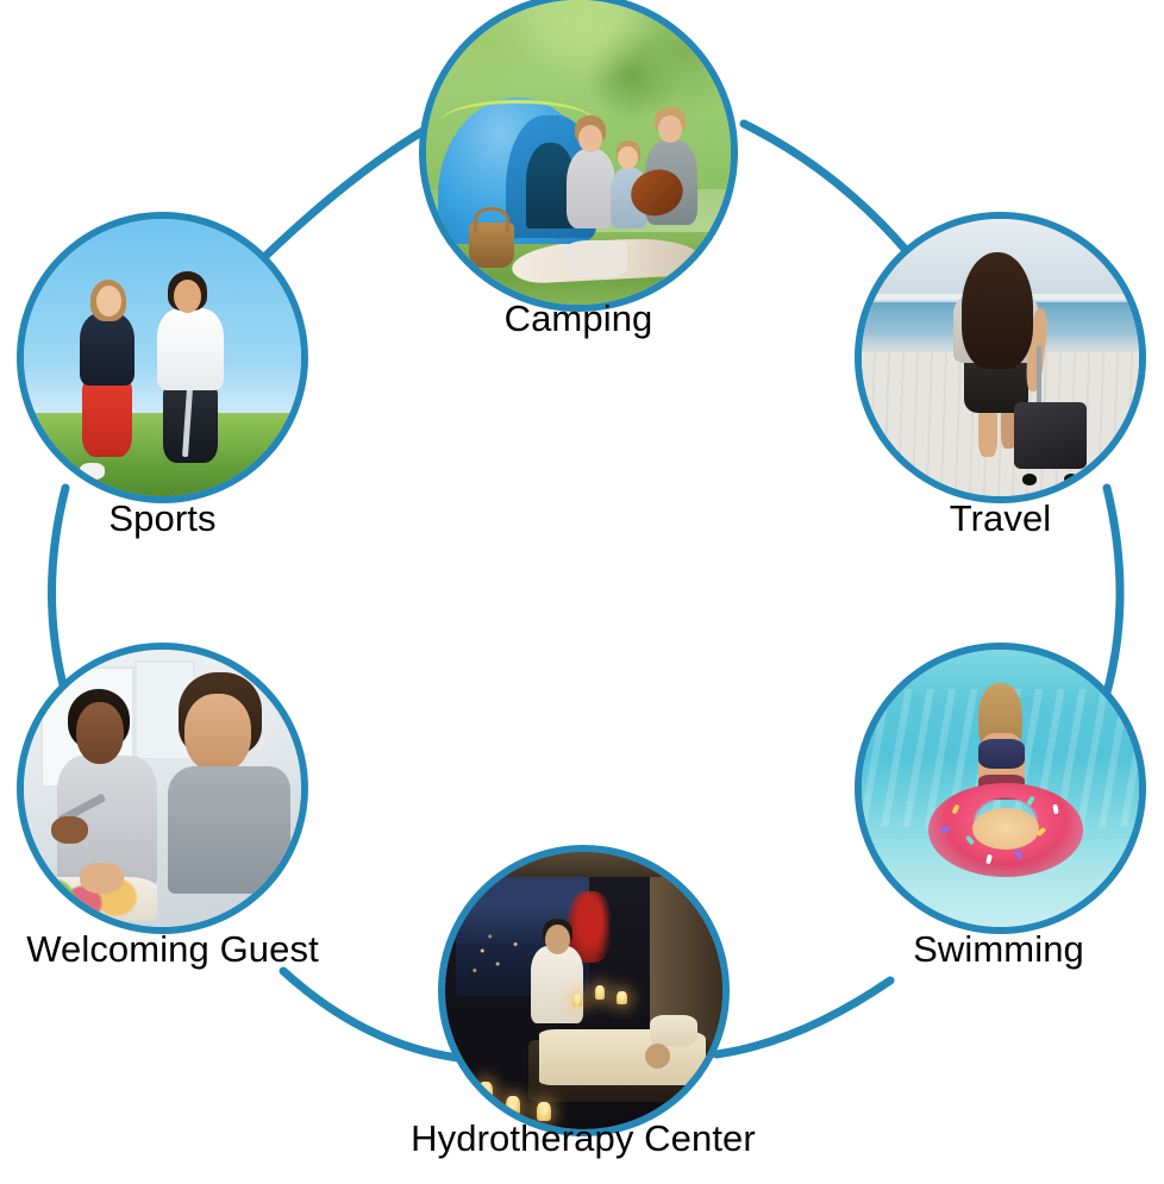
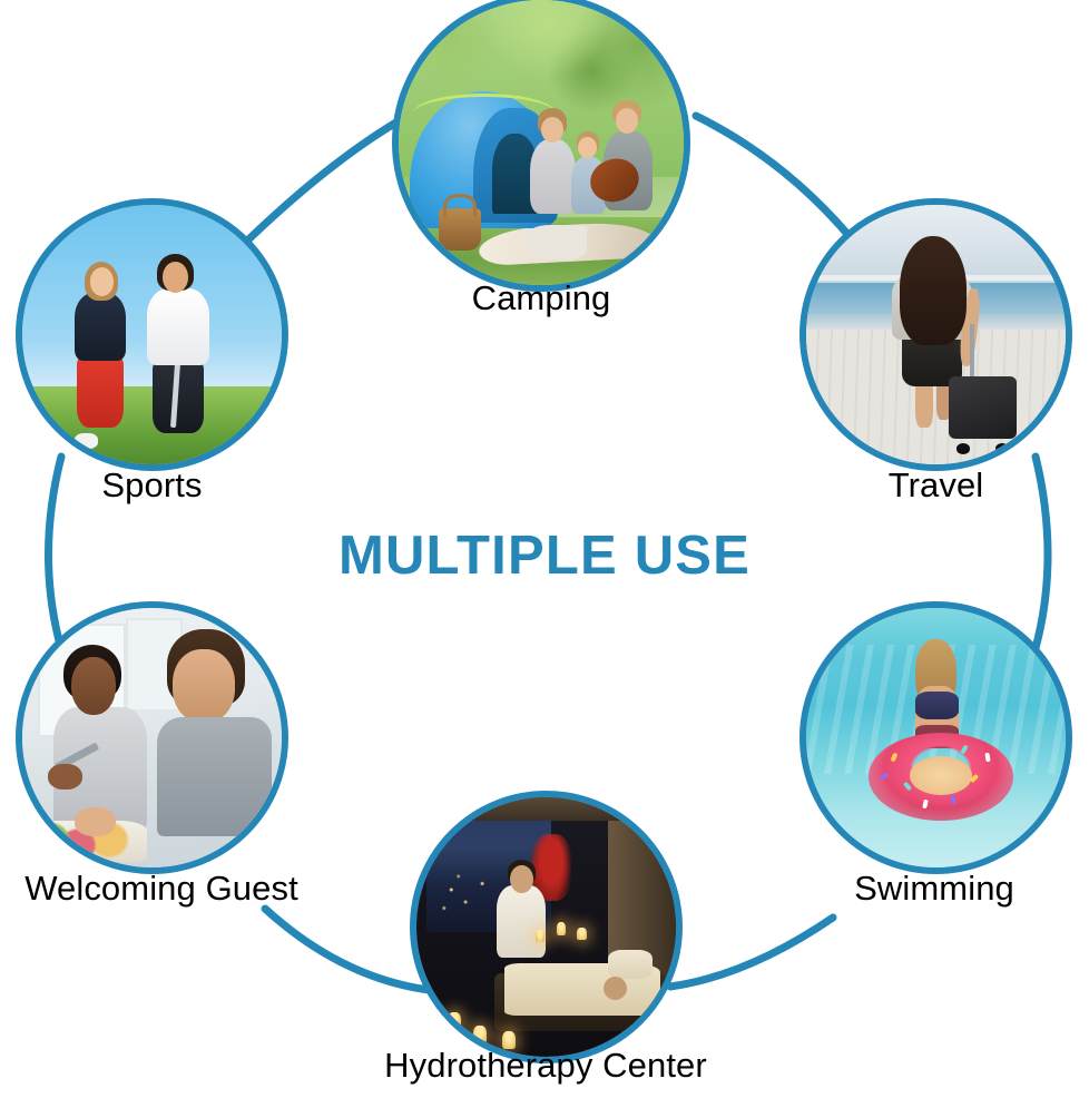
  Camping
  Travel
  Swimming
  Hydrotherapy Center
  Welcoming Guest
  Sports
+ MULTIPLE USE
